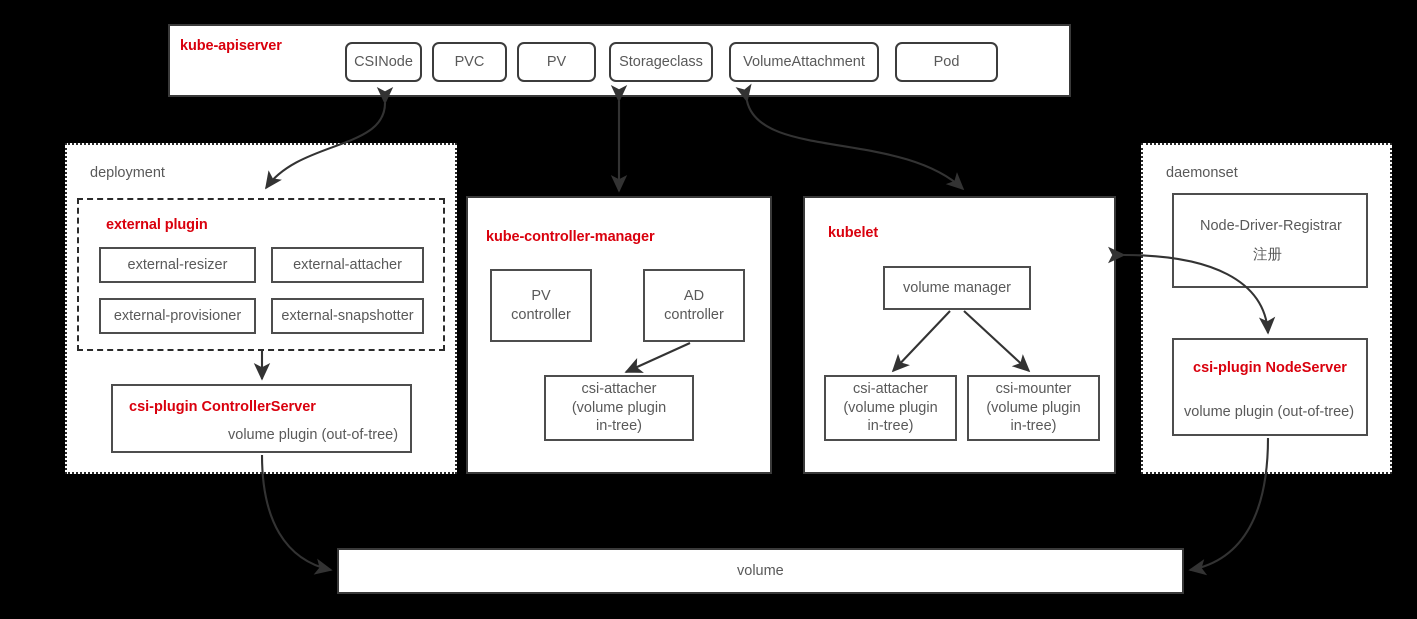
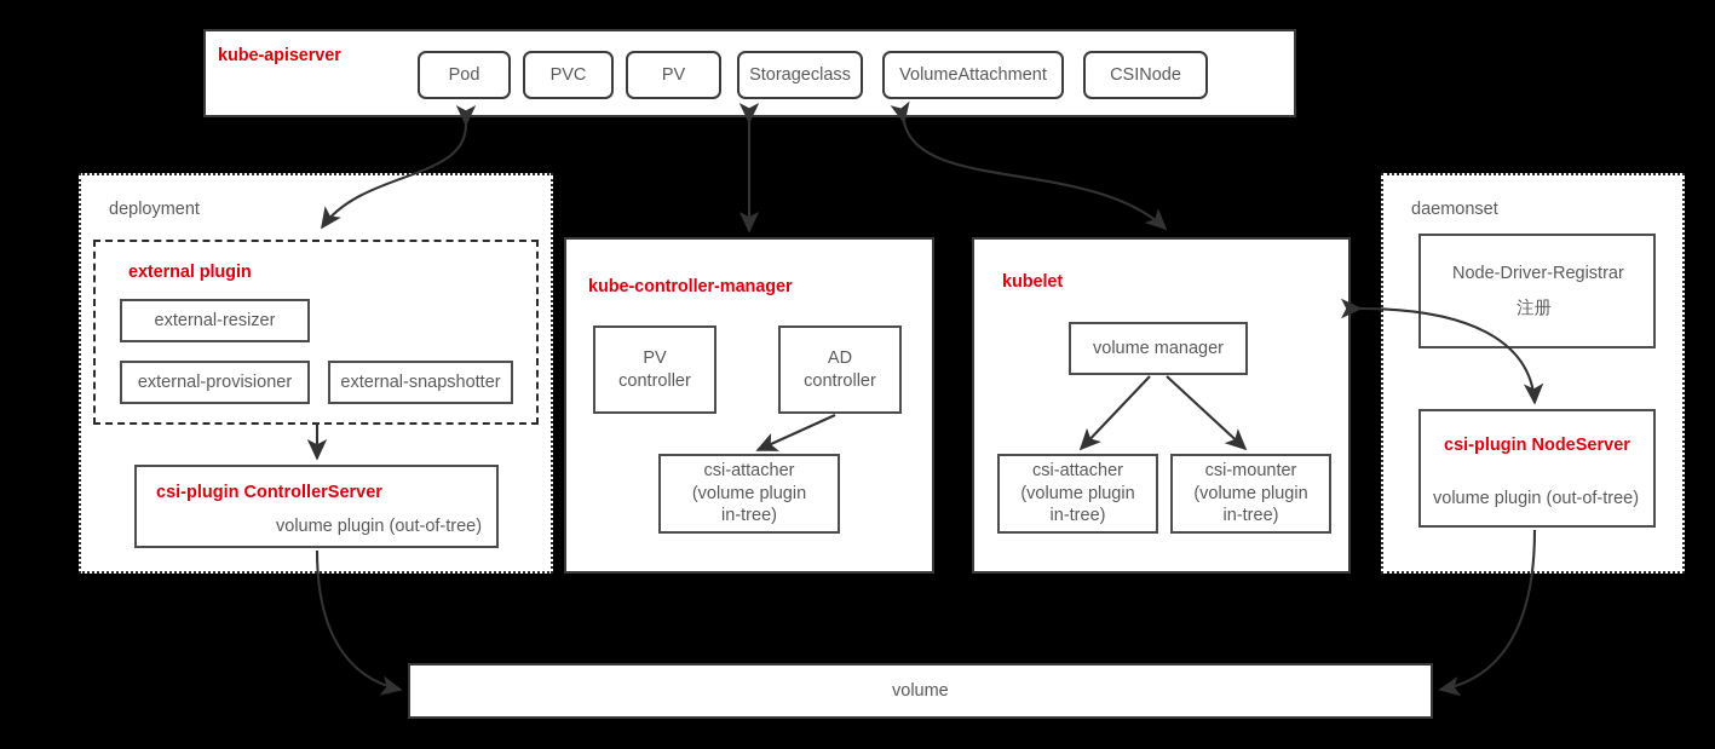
  kube-apiserver
- CSINode
+ Pod
  PVC
  PV
  Storageclass
  VolumeAttachment
- Pod
+ CSINode
  deployment
  external plugin
  external-resizer
- external-attacher
  external-provisioner
  external-snapshotter
  csi-plugin ControllerServer
  volume plugin (out-of-tree)
  kube-controller-manager
  PV
  controller
  AD
  controller
  csi-attacher
  (volume plugin
  in-tree)
  kubelet
  volume manager
  csi-attacher
  (volume plugin
  in-tree)
  csi-mounter
  (volume plugin
  in-tree)
  daemonset
  Node-Driver-Registrar
  注册
  csi-plugin NodeServer
  volume plugin (out-of-tree)
  volume
